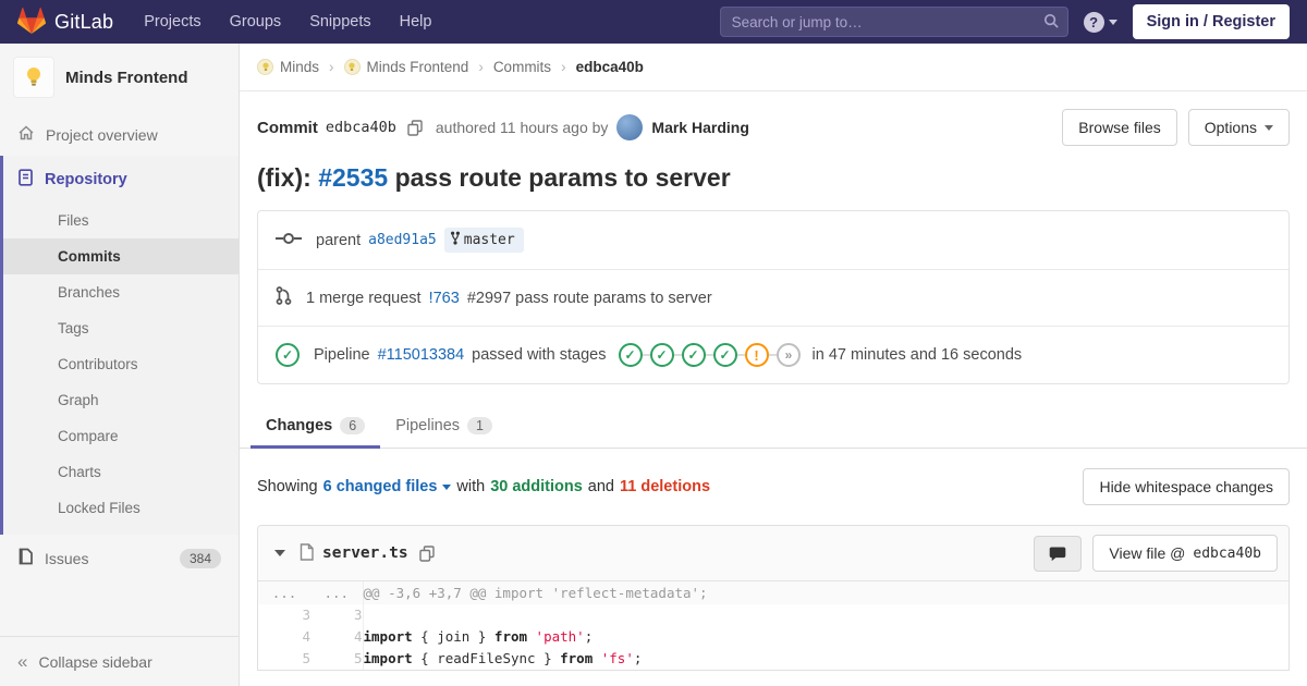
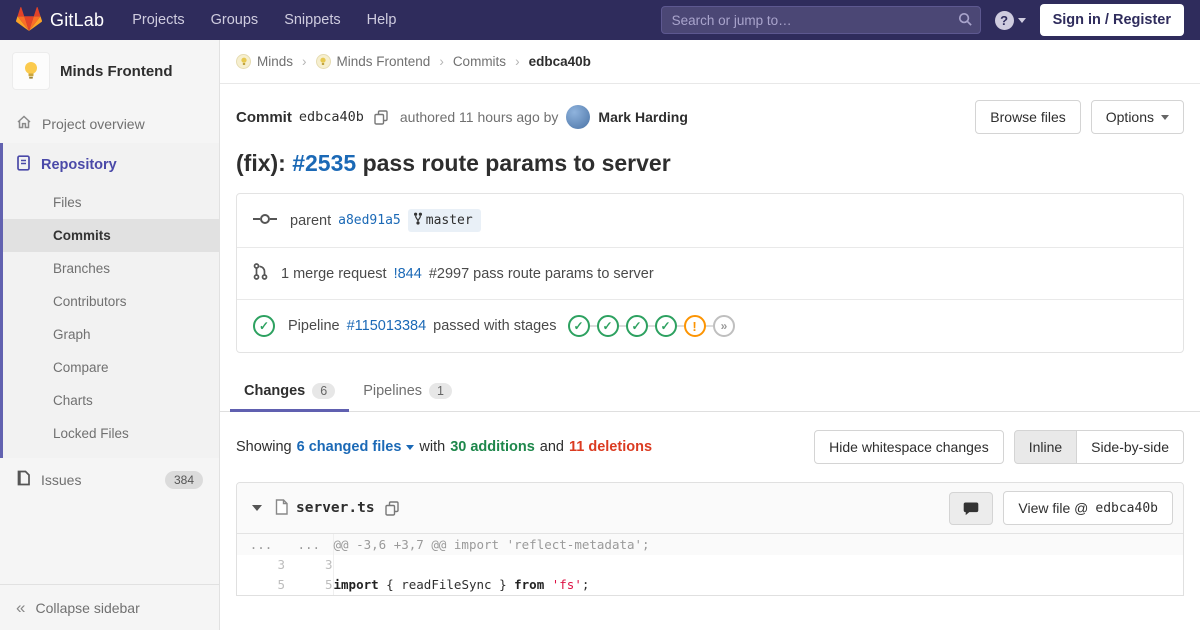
  GitLab
  Projects
  Groups
  Snippets
  Help
  Search or jump to…
  ?
  Sign in / Register
  Minds Frontend
  Project overview
  Repository
  Files
  Commits
  Branches
- Tags
  Contributors
  Graph
  Compare
  Charts
  Locked Files
  Issues
  384
  «
  Collapse sidebar
  Minds
  ›
  Minds Frontend
  ›
  Commits
  ›
  edbca40b
  Commit
  edbca40b
  authored 11 hours ago by
  Mark Harding
  Browse files
  Options
  (fix): #2535 pass route params to server
  parent
  a8ed91a5
  master
  1 merge request
- !763
+ !844
  #2997 pass route params to server
  ✓
  Pipeline
  #115013384
  passed with stages
  ✓
  ✓
  ✓
  ✓
  !
  »
- in 47 minutes and 16 seconds
  Changes
  6
  Pipelines
  1
  Showing
  6 changed files
  with
  30 additions
  and
  11 deletions
  Hide whitespace changes
+ Inline
+ Side-by-side
  server.ts
  View file @
  edbca40b
  ...	...	@@ -3,6 +3,7 @@ import 'reflect-metadata';
  3	3
- 4	4	import { join } from 'path';
  5	5	import { readFileSync } from 'fs';
